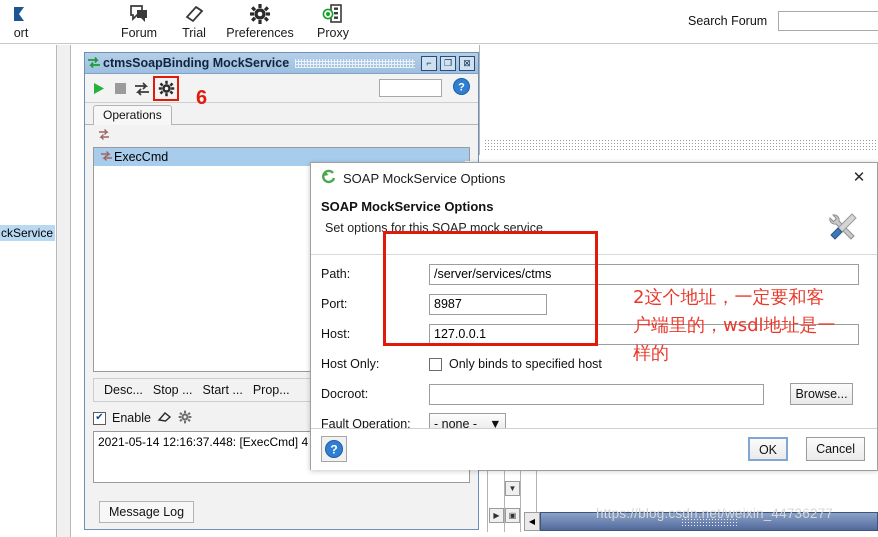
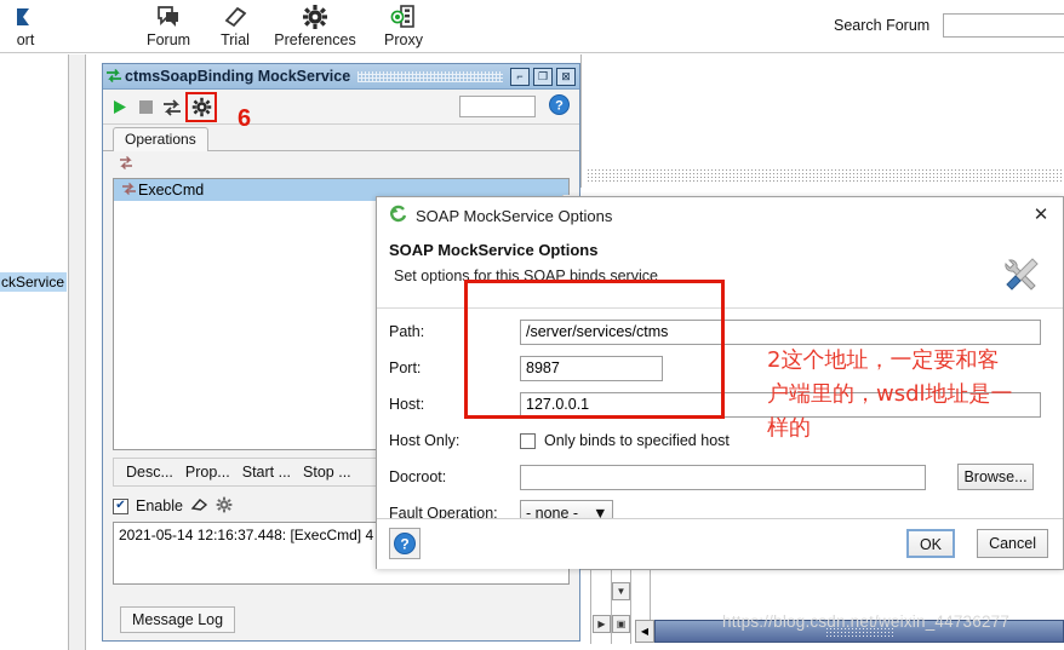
  ort
  Forum
  Trial
  Preferences
  Proxy
  Search Forum
  ckService
  ▼
  ▶
  ▣
  ◀
  https://blog.csdn.net/weixin_44736277
  ctmsSoapBinding MockService
  ⌐
  ❐
  ⊠
  ?
  Operations
  ExecCmd
  Desc...
- Stop ...
+ Prop...
  Start ...
- Prop...
+ Stop ...
  ✔
  Enable
  2021-05-14 12:16:37.448: [ExecCmd] 4
  Message Log
  6
  SOAP MockService Options
  ✕
  SOAP MockService Options
- Set options for this SOAP mock service
+ Set options for this SOAP binds service
  Path:
  /server/services/ctms
  Port:
  8987
  Host:
  127.0.0.1
  Host Only:
  Only binds to specified host
  Docroot:
  Browse...
  Fault Operation:
  - none -
  ▼
  ?
  OK
  Cancel
  2这个地址，一定要和客
  户端里的，wsdl地址是一
  样的
